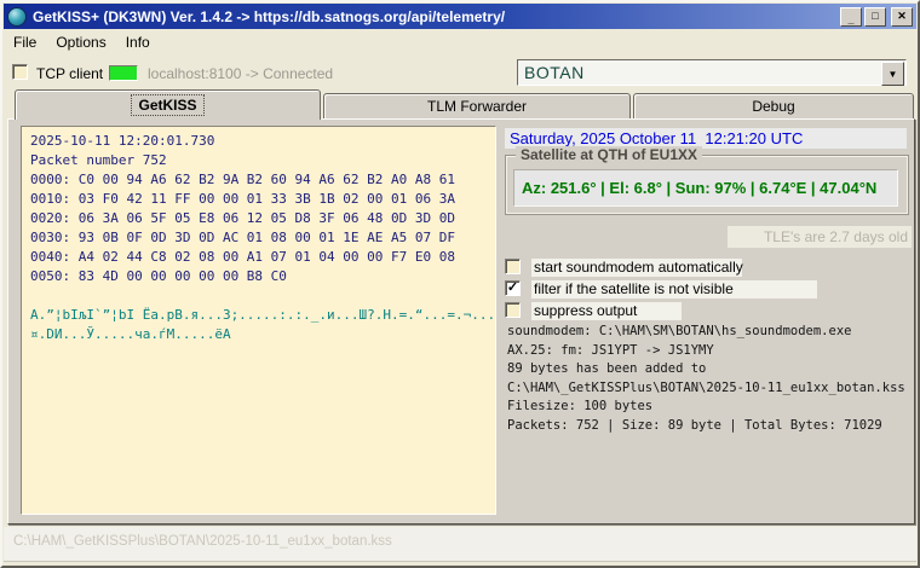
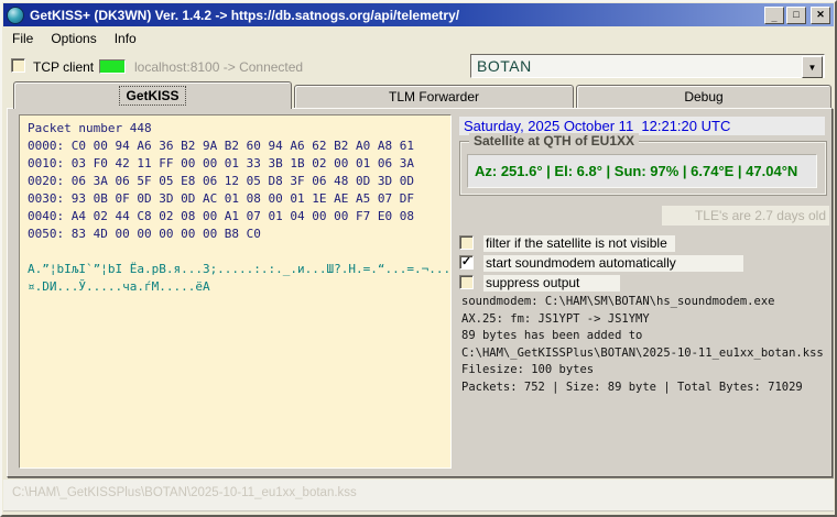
  GetKISS+ (DK3WN) Ver. 1.4.2 -> https://db.satnogs.org/api/telemetry/
  _
  □
  ✕
  File
  Options
  Info
  TCP client
  localhost:8100 -> Connected
  BOTAN
  ▼
  GetKISS
  TLM Forwarder
  Debug
- 2025-10-11 12:20:01.730
- Packet number 752
+ Packet number 448
- 0000: C0 00 94 A6 62 B2 9A B2 60 94 A6 62 B2 A0 A8 61
+ 0000: C0 00 94 A6 36 B2 9A B2 60 94 A6 62 B2 A0 A8 61
  0010: 03 F0 42 11 FF 00 00 01 33 3B 1B 02 00 01 06 3A
  0020: 06 3A 06 5F 05 E8 06 12 05 D8 3F 06 48 0D 3D 0D
  0030: 93 0B 0F 0D 3D 0D AC 01 08 00 01 1E AE A5 07 DF
  0040: A4 02 44 C8 02 08 00 A1 07 01 04 00 00 F7 E0 08
  0050: 83 4D 00 00 00 00 00 B8 C0
  А.”¦bІљІ`”¦bІ Ёа.рB.я...3;.....:.:._.и...Ш?.H.=.“...=.¬...
  ¤.DИ...Ў.....ча.ѓM.....ёА
  Saturday, 2025 October 11 12:21:20 UTC
  Satellite at QTH of EU1XX
  Az: 251.6° | El: 6.8° | Sun: 97% | 6.74°E | 47.04°N
  TLE's are 2.7 days old
- start soundmodem automatically
+ filter if the satellite is not visible
  ✓
- filter if the satellite is not visible
+ start soundmodem automatically
  suppress output
  soundmodem: C:\HAM\SM\BOTAN\hs_soundmodem.exe
  AX.25: fm: JS1YPT -> JS1YMY
  89 bytes has been added to
  C:\HAM\_GetKISSPlus\BOTAN\2025-10-11_eu1xx_botan.kss
  Filesize: 100 bytes
  Packets: 752 | Size: 89 byte | Total Bytes: 71029
  C:\HAM\_GetKISSPlus\BOTAN\2025-10-11_eu1xx_botan.kss
